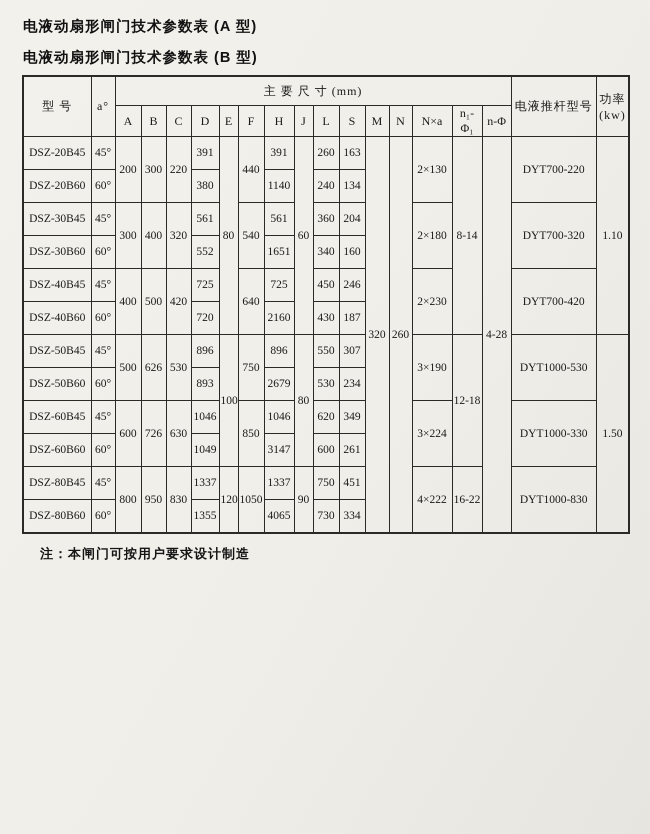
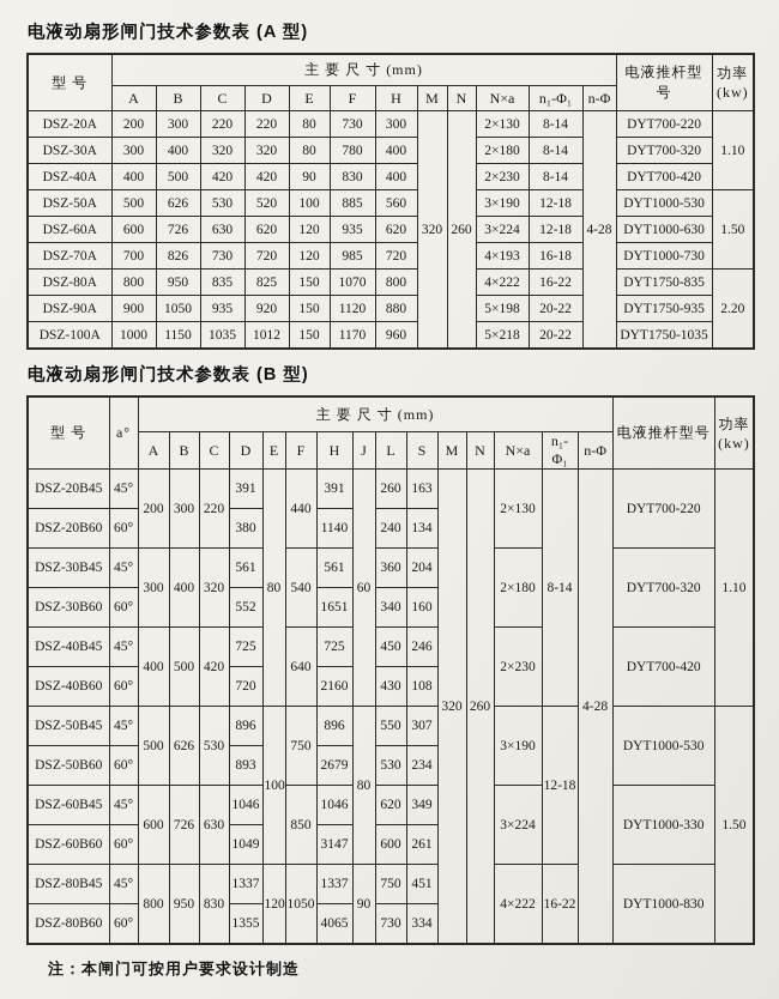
  电液动扇形闸门技术参数表 (A 型)
+ 型 号	主 要 尺 寸 (mm)	电液推杆型号	功率 (kw)
+ A	B	C	D	E	F	H	M	N	N×a	n₁-Φ₁	n-Φ
+ DSZ-20A	200	300	220	220	80	730	300	320	260	2×130	8-14	4-28	DYT700-220	1.10
+ DSZ-30A	300	400	320	320	80	780	400	2×180	8-14	DYT700-320
+ DSZ-40A	400	500	420	420	90	830	400	2×230	8-14	DYT700-420
+ DSZ-50A	500	626	530	520	100	885	560	3×190	12-18	DYT1000-530	1.50
+ DSZ-60A	600	726	630	620	120	935	620	3×224	12-18	DYT1000-630
+ DSZ-70A	700	826	730	720	120	985	720	4×193	16-18	DYT1000-730
+ DSZ-80A	800	950	835	825	150	1070	800	4×222	16-22	DYT1750-835	2.20
+ DSZ-90A	900	1050	935	920	150	1120	880	5×198	20-22	DYT1750-935
+ DSZ-100A	1000	1150	1035	1012	150	1170	960	5×218	20-22	DYT1750-1035
  电液动扇形闸门技术参数表 (B 型)
  型 号	a°	主 要 尺 寸 (mm)	电液推杆型号	功率 (kw)
  A	B	C	D	E	F	H	J	L	S	M	N	N×a	n₁-Φ₁	n-Φ
  DSZ-20B45	45°	200	300	220	391	80	440	391	60	260	163	320	260	2×130	8-14	4-28	DYT700-220	1.10
  DSZ-20B60	60°	380	1140	240	134
  DSZ-30B45	45°	300	400	320	561	540	561	360	204	2×180	DYT700-320
  DSZ-30B60	60°	552	1651	340	160
  DSZ-40B45	45°	400	500	420	725	640	725	450	246	2×230	DYT700-420
- DSZ-40B60	60°	720	2160	430	187
+ DSZ-40B60	60°	720	2160	430	108
  DSZ-50B45	45°	500	626	530	896	100	750	896	80	550	307	3×190	12-18	DYT1000-530	1.50
  DSZ-50B60	60°	893	2679	530	234
  DSZ-60B45	45°	600	726	630	1046	850	1046	620	349	3×224	DYT1000-330
  DSZ-60B60	60°	1049	3147	600	261
  DSZ-80B45	45°	800	950	830	1337	120	1050	1337	90	750	451	4×222	16-22	DYT1000-830
  DSZ-80B60	60°	1355	4065	730	334
  注：本闸门可按用户要求设计制造
